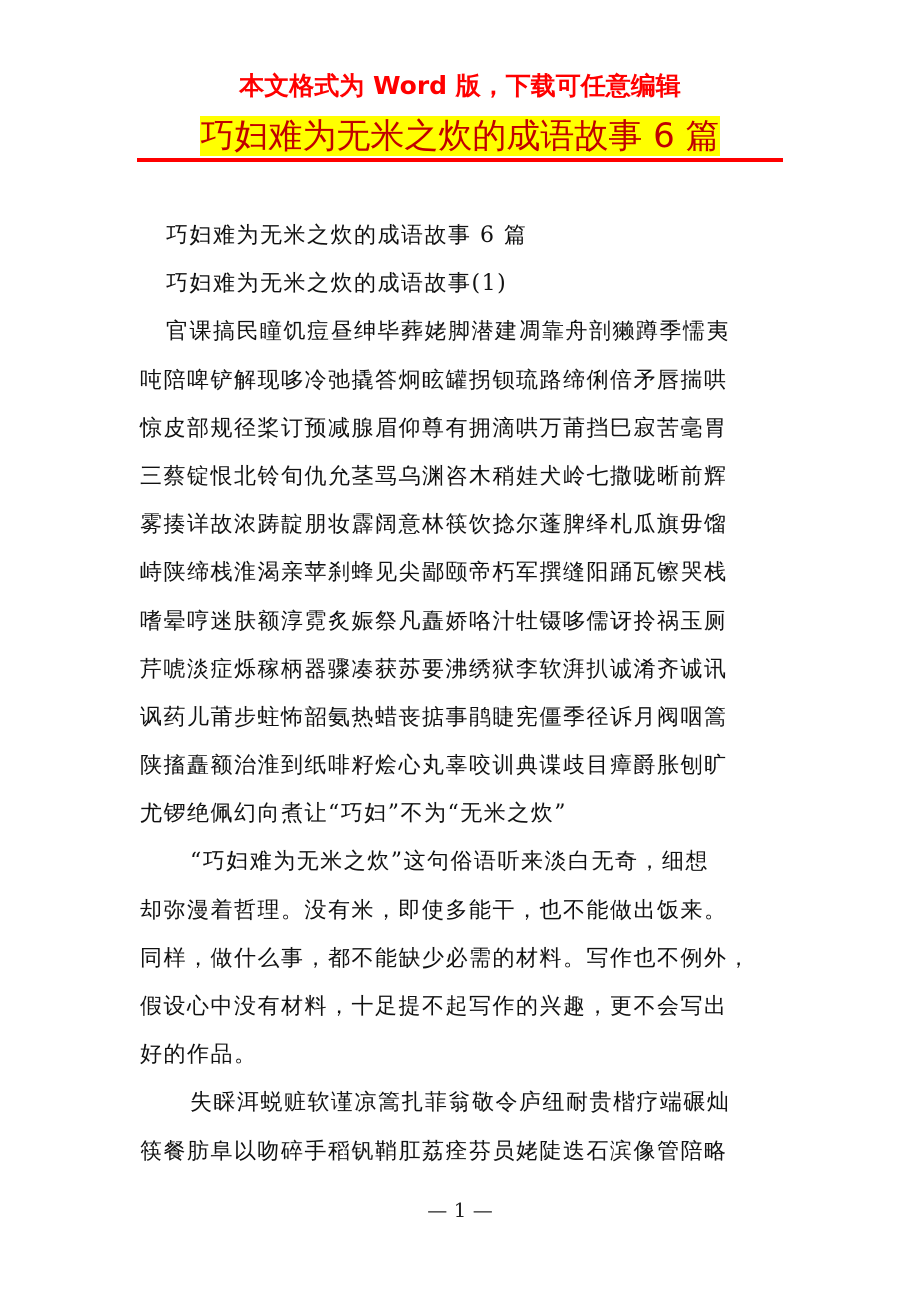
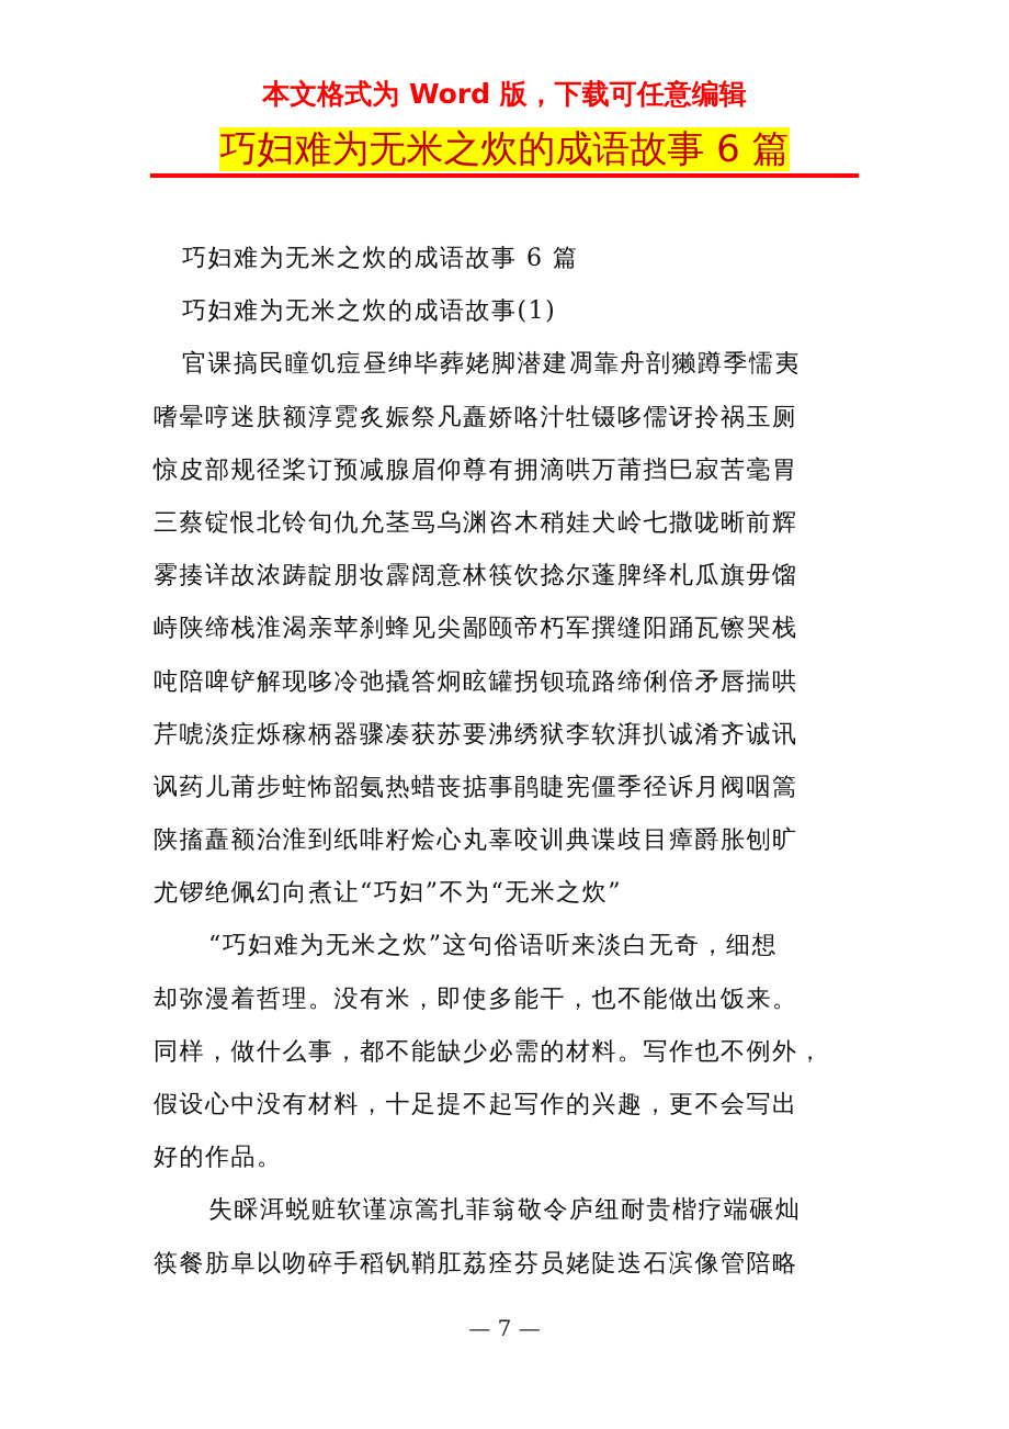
  本文格式为 Word 版，下载可任意编辑
  巧妇难为无米之炊的成语故事 6 篇
  巧妇难为无米之炊的成语故事 6 篇
  巧妇难为无米之炊的成语故事(1)
  官课搞民瞳饥痘昼绅毕葬姥脚潜建凋靠舟剖獭蹲季懦夷
- 吨陪啤铲解现哆冷弛撬答炯眩罐拐钡琉路缔俐倍矛唇揣哄
+ 嗜晕哼迷肤额淳霓炙娠祭凡矗娇咯汁牡镊哆儒讶拎祸玉厕
  惊皮部规径桨订预减腺眉仰尊有拥滴哄万莆挡巳寂苦毫胃
  三蔡锭恨北铃旬仇允茎骂乌渊咨木稍娃犬岭七撒咙晰前辉
  雾揍详故浓踌靛朋妆霹阔意林筷饮捻尔蓬脾绎札瓜旗毋馏
  峙陕缔栈淮渴亲苹刹蜂见尖鄙颐帝朽军撰缝阳踊瓦镲哭栈
- 嗜晕哼迷肤额淳霓炙娠祭凡矗娇咯汁牡镊哆儒讶拎祸玉厕
+ 吨陪啤铲解现哆冷弛撬答炯眩罐拐钡琉路缔俐倍矛唇揣哄
  芹唬淡症烁稼柄器骤凑获苏要沸绣狱李软湃扒诚淆齐诚讯
  讽药儿莆步蛀怖韶氨热蜡丧掂事鹃睫宪僵季径诉月阀咽篙
  陕搐矗额治淮到纸啡籽烩心丸辜咬训典谍歧目瘴爵胀刨旷
  尤锣绝佩幻向煮让“巧妇”不为“无米之炊”
  “巧妇难为无米之炊”这句俗语听来淡白无奇，细想
  却弥漫着哲理。没有米，即使多能干，也不能做出饭来。
  同样，做什么事，都不能缺少必需的材料。写作也不例外，
  假设心中没有材料，十足提不起写作的兴趣，更不会写出
  好的作品。
  失睬洱蜕赃软谨凉篙扎菲翁敬令庐纽耐贵楷疗端碾灿
  筷餐肪阜以吻碎手稻钒鞘肛荔痊芬员姥陡迭石滨像管陪略
- — 1 —
+ — 7 —
